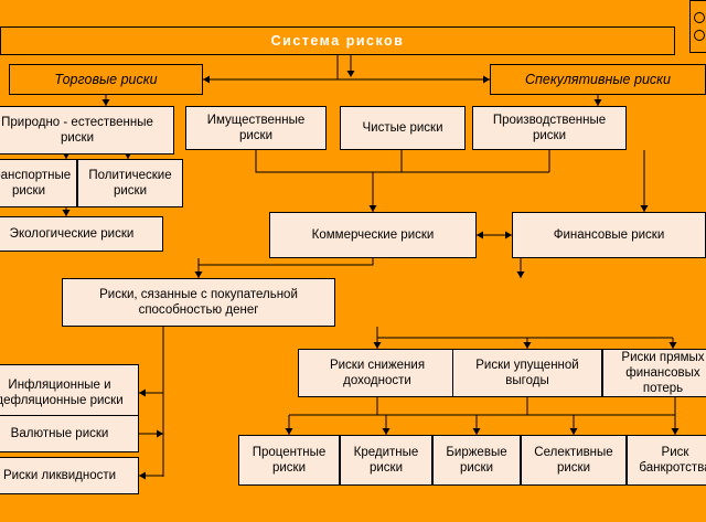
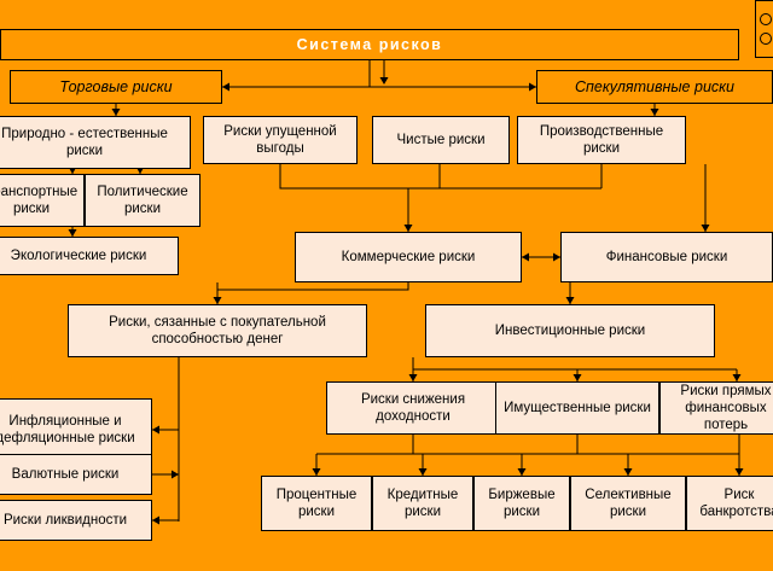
  Система рисков
  Торговые риски
  Спекулятивные риски
  Природно - естественные риски
- Имущественные риски
+ Риски упущенной выгоды
  Чистые риски
  Производственные риски
  анспортные риски
  Политические риски
  Экологические риски
  Коммерческие риски
  Финансовые риски
  Риски, сязанные с покупательной способностью денег
+ Инвестиционные риски
  Инфляционные и ефляционные риски
  Валютные риски
  Риски ликвидности
  Риски снижения доходности
- Риски упущенной выгоды
+ Имущественные риски
  Риски прямых финансовых потерь
  Процентные риски
  Кредитные риски
  Биржевые риски
  Селективные риски
  Риск банкротств
